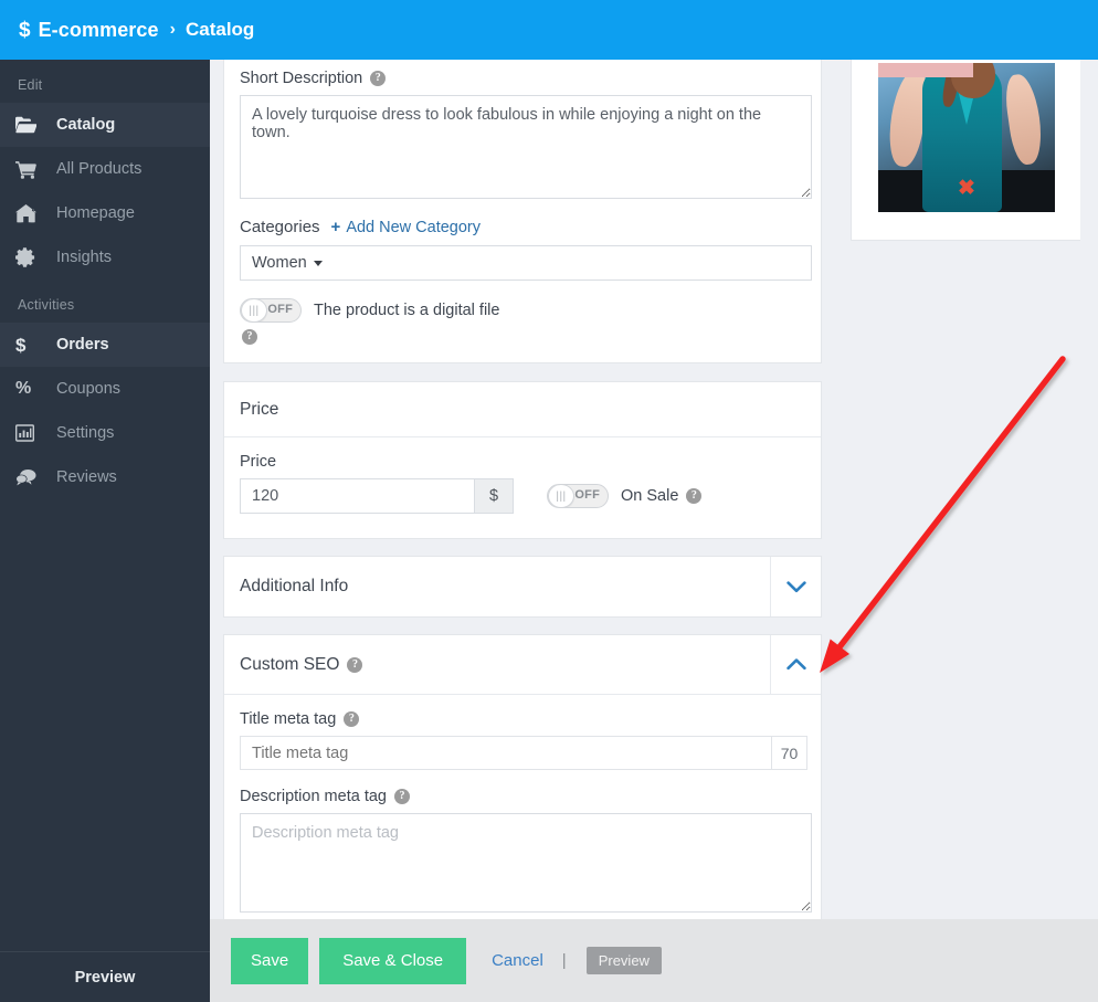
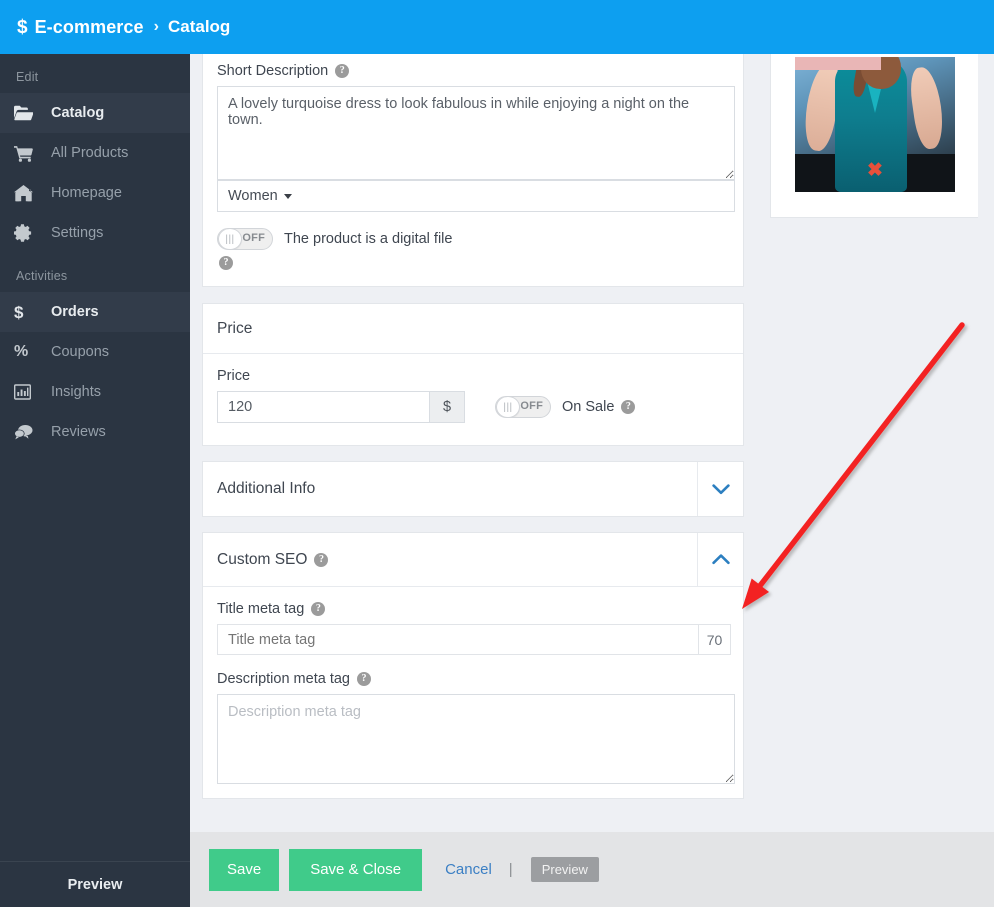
  $
  E-commerce
  ›
  Catalog
  Edit
  Catalog
  All Products
  Homepage
- Insights
+ Settings
  Activities
  $
  Orders
  %
  Coupons
- Settings
+ Insights
  Reviews
  Preview
  Short Description
  ?
- Categories
- +
- Add New Category
  Women
  OFF
  |||
  The product is a digital file
  ?
  Price
  Price
  120
  $
  OFF
  |||
  On Sale
  ?
  Additional Info
  Custom SEO
  ?
  Title meta tag
  ?
  Title meta tag
  70
  Description meta tag
  ?
  Description meta tag
  ✖
  Save
  Save & Close
  Cancel
  |
  Preview
